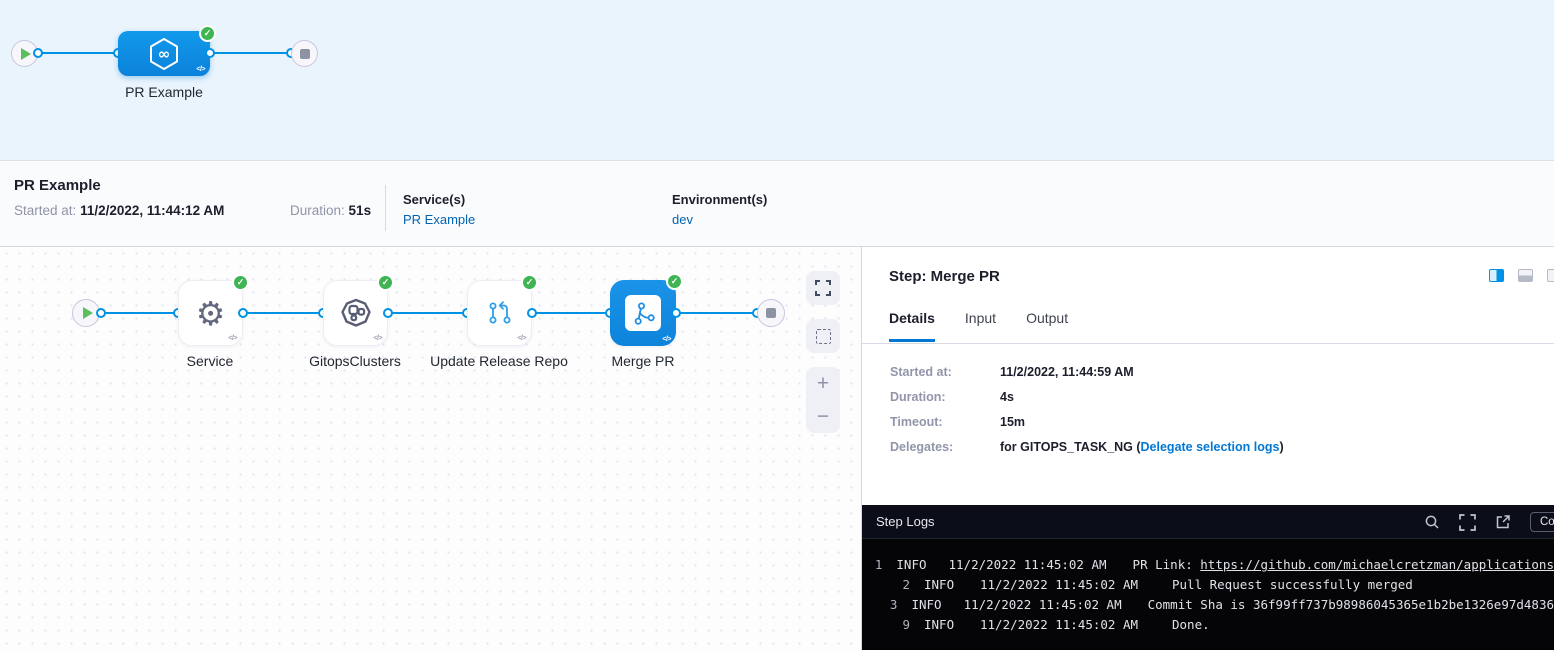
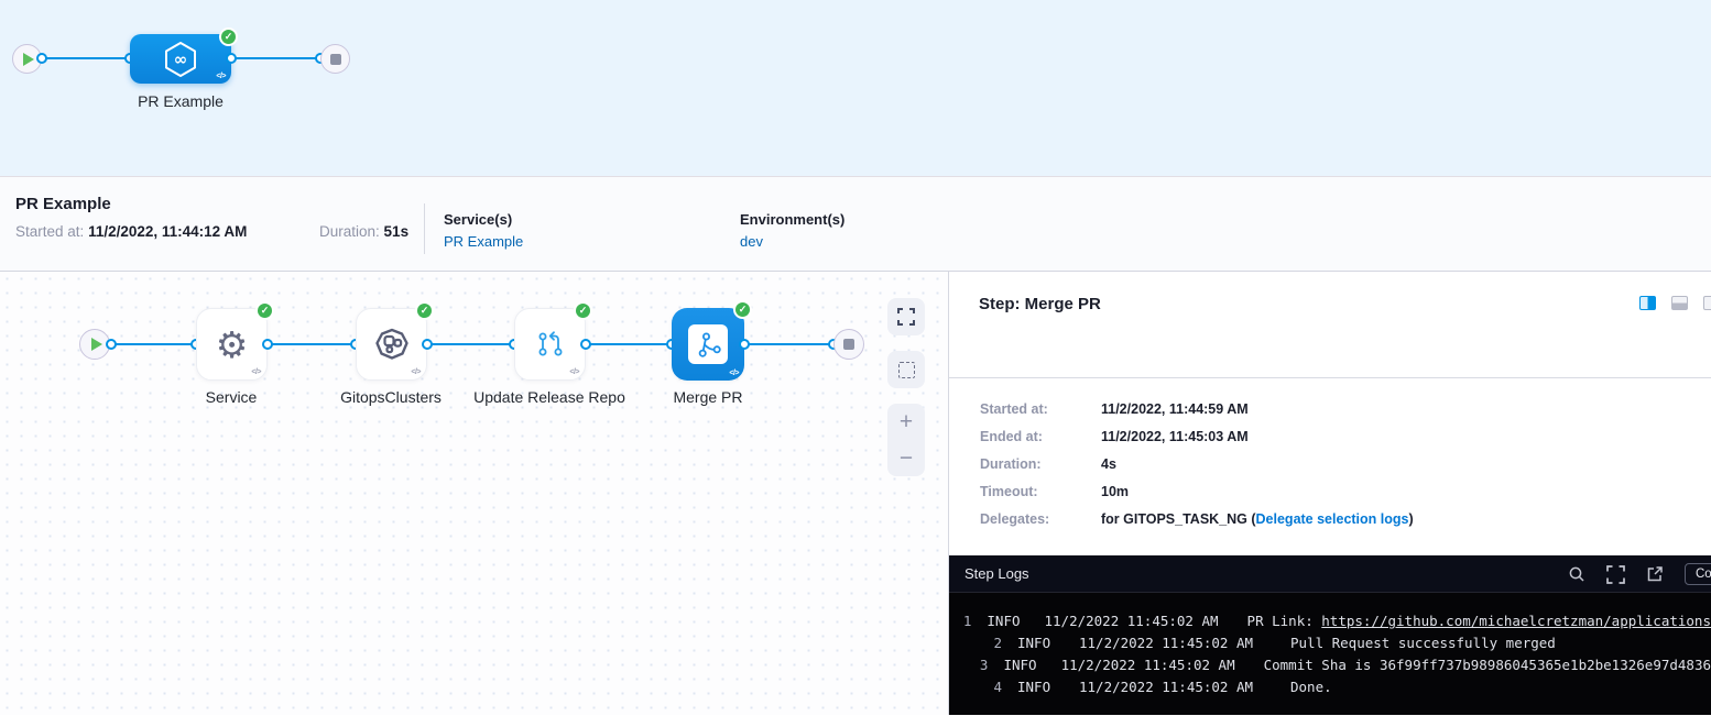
  ∞
  ✓
  PR Example
  PR Example
  Started at: 11/2/2022, 11:44:12 AM
  Duration: 51s
  Service(s)
  PR Example
  Environment(s)
  dev
  ⚙
  ✓
  Service
  ✓
  GitopsClusters
  ✓
  Update Release Repo
  ✓
  Merge PR
  +
  −
  Step: Merge PR
- Details
- Input
- Output
  Started at:
  11/2/2022, 11:44:59 AM
+ Ended at:
+ 11/2/2022, 11:45:03 AM
  Duration:
  4s
  Timeout:
- 15m
+ 10m
  Delegates:
  for GITOPS_TASK_NG (Delegate selection logs)
  Step Logs
  1
  INFO
  11/2/2022 11:45:02 AM
  PR Link: https://github.com/michaelcretzman/applications
  2
  INFO
  11/2/2022 11:45:02 AM
  Pull Request successfully merged
  3
  INFO
  11/2/2022 11:45:02 AM
  Commit Sha is 36f99ff737b98986045365e1b2be1326e97d4836
- 9
+ 4
  INFO
  11/2/2022 11:45:02 AM
  Done.
